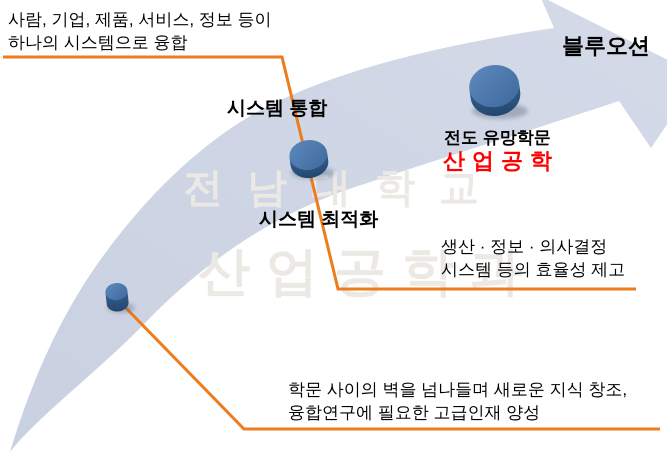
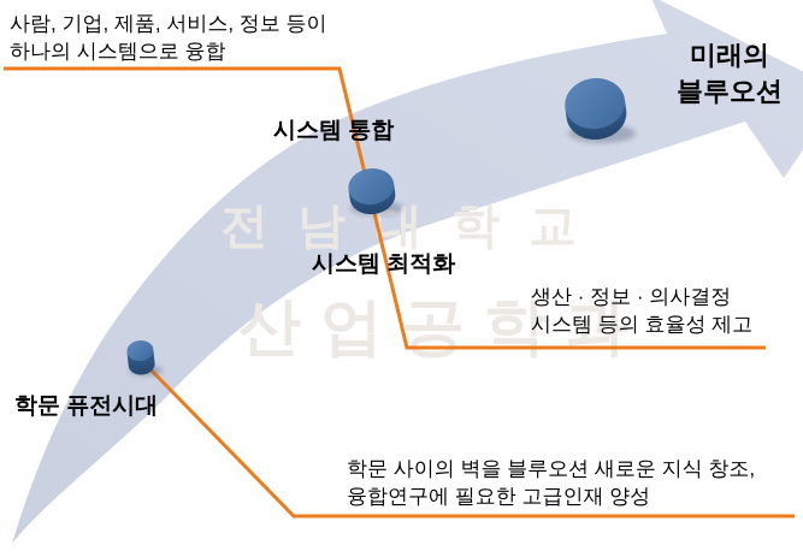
  전남대학교
  산업공학과
  사람, 기업, 제품, 서비스, 정보 등이
  하나의 시스템으로 융합
  시스템 통합
  시스템 최적화
+ 학문 퓨전시대
+ 미래의
  블루오션
- 전도 유망학문
- 산업공학
  생산 · 정보 · 의사결정
  시스템 등의 효율성 제고
- 학문 사이의 벽을 넘나들며 새로운 지식 창조,
+ 학문 사이의 벽을 블루오션 새로운 지식 창조,
  융합연구에 필요한 고급인재 양성
